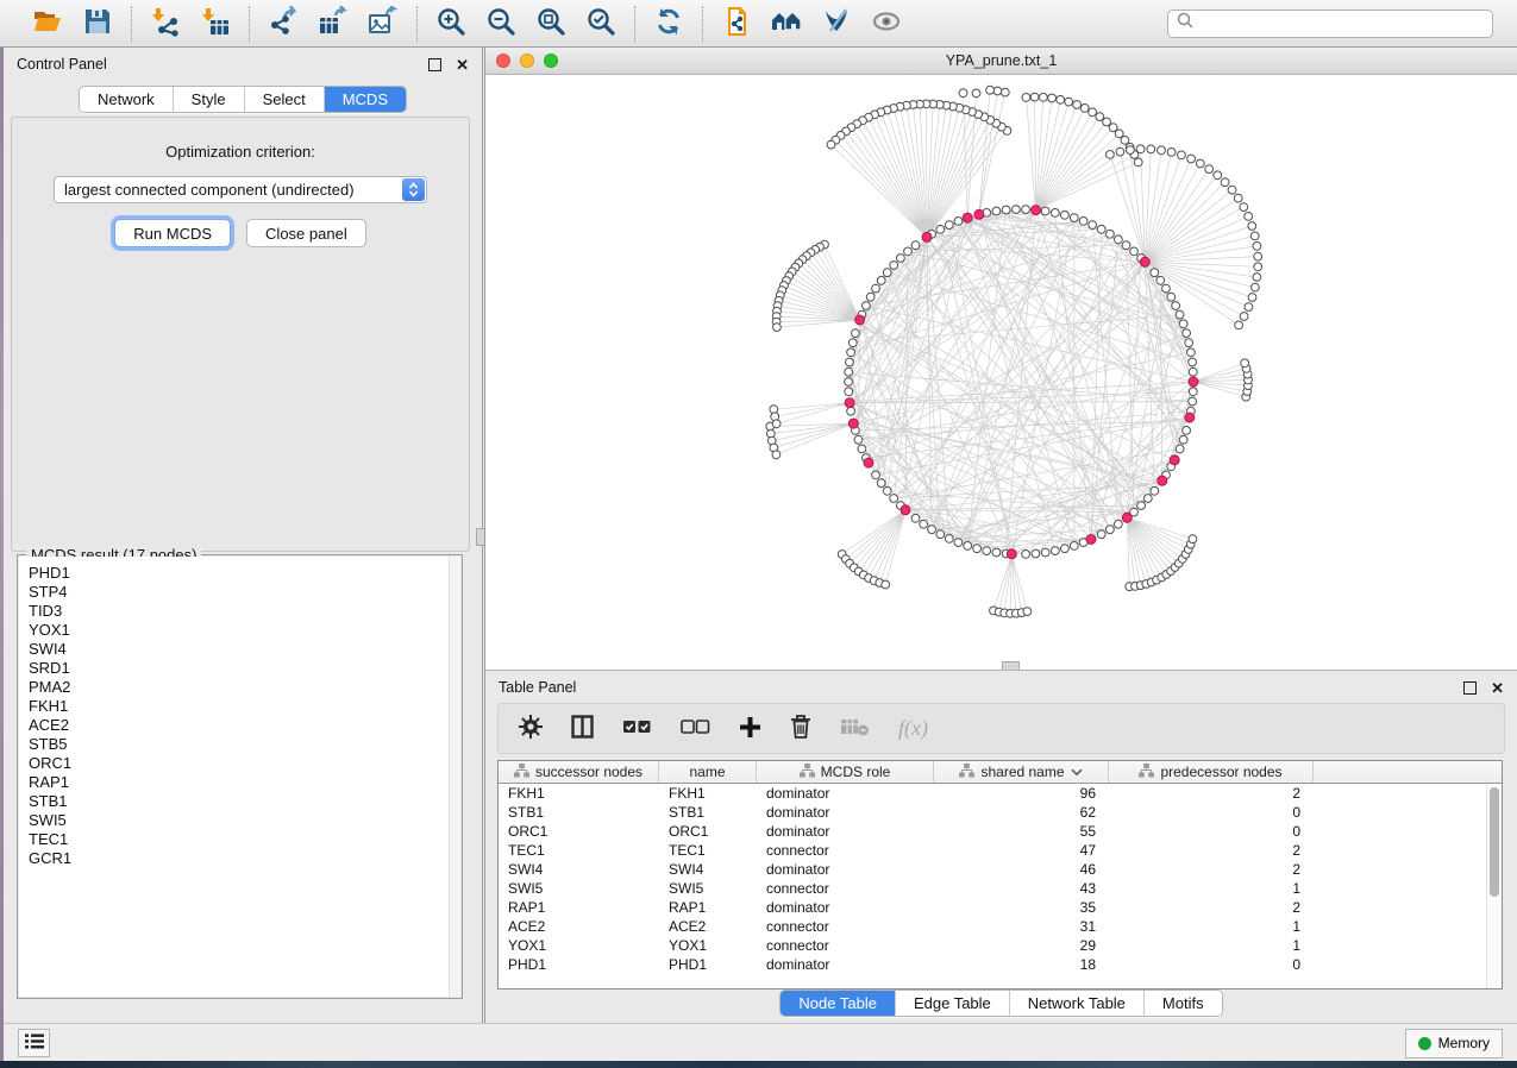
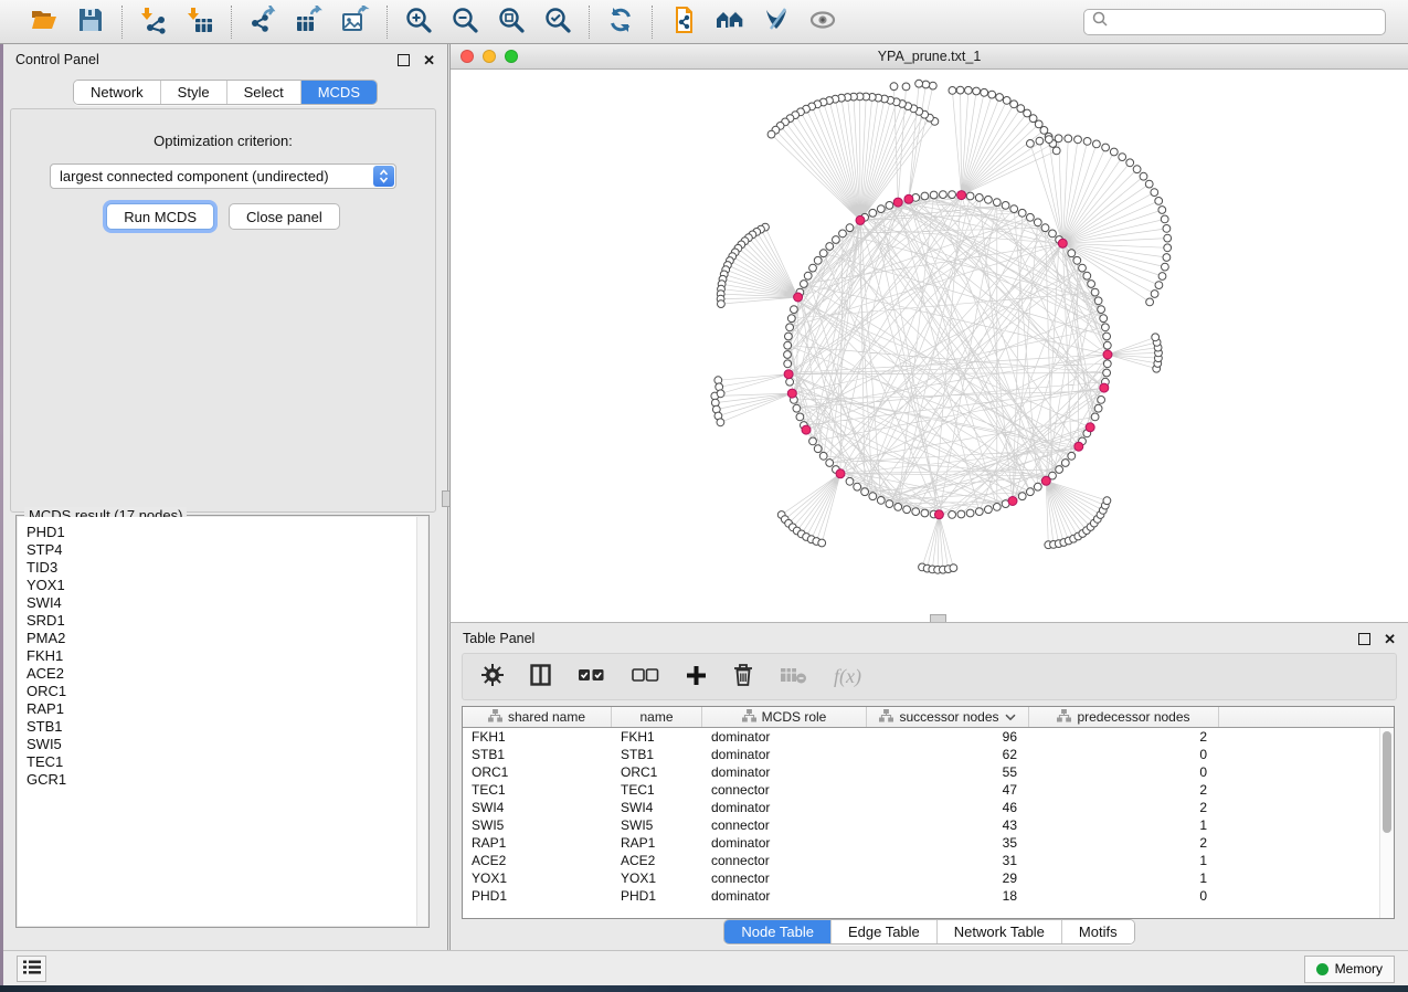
  Control Panel
  ✕
  Network
  Style
  Select
  MCDS
  Optimization criterion:
  largest connected component (undirected)
  Run MCDS
  Close panel
  MCDS result (17 nodes)
  PHD1
  STP4
  TID3
  YOX1
  SWI4
  SRD1
  PMA2
  FKH1
  ACE2
- STB5
  ORC1
  RAP1
  STB1
  SWI5
  TEC1
  GCR1
  YPA_prune.txt_1
  Table Panel
  ✕
  f(x)
- successor nodes
+ shared name
  name
  MCDS role
- shared name
+ successor nodes
  predecessor nodes
  FKH1
  FKH1
  dominator
  96
  2
  STB1
  STB1
  dominator
  62
  0
  ORC1
  ORC1
  dominator
  55
  0
  TEC1
  TEC1
  connector
  47
  2
  SWI4
  SWI4
  dominator
  46
  2
  SWI5
  SWI5
  connector
  43
  1
  RAP1
  RAP1
  dominator
  35
  2
  ACE2
  ACE2
  connector
  31
  1
  YOX1
  YOX1
  connector
  29
  1
  PHD1
  PHD1
  dominator
  18
  0
  Node Table
  Edge Table
  Network Table
  Motifs
  Memory
